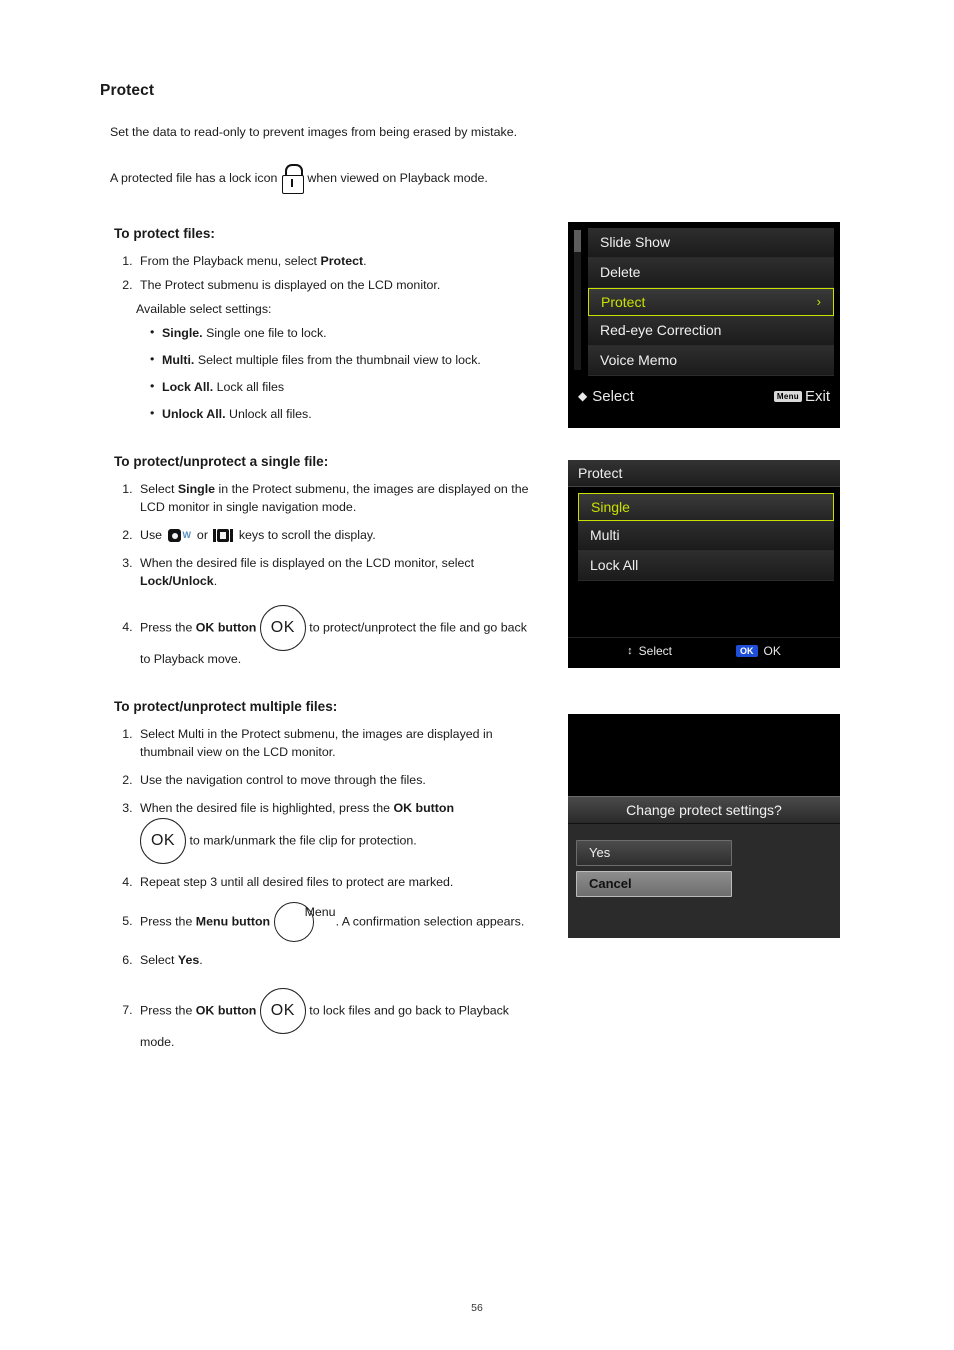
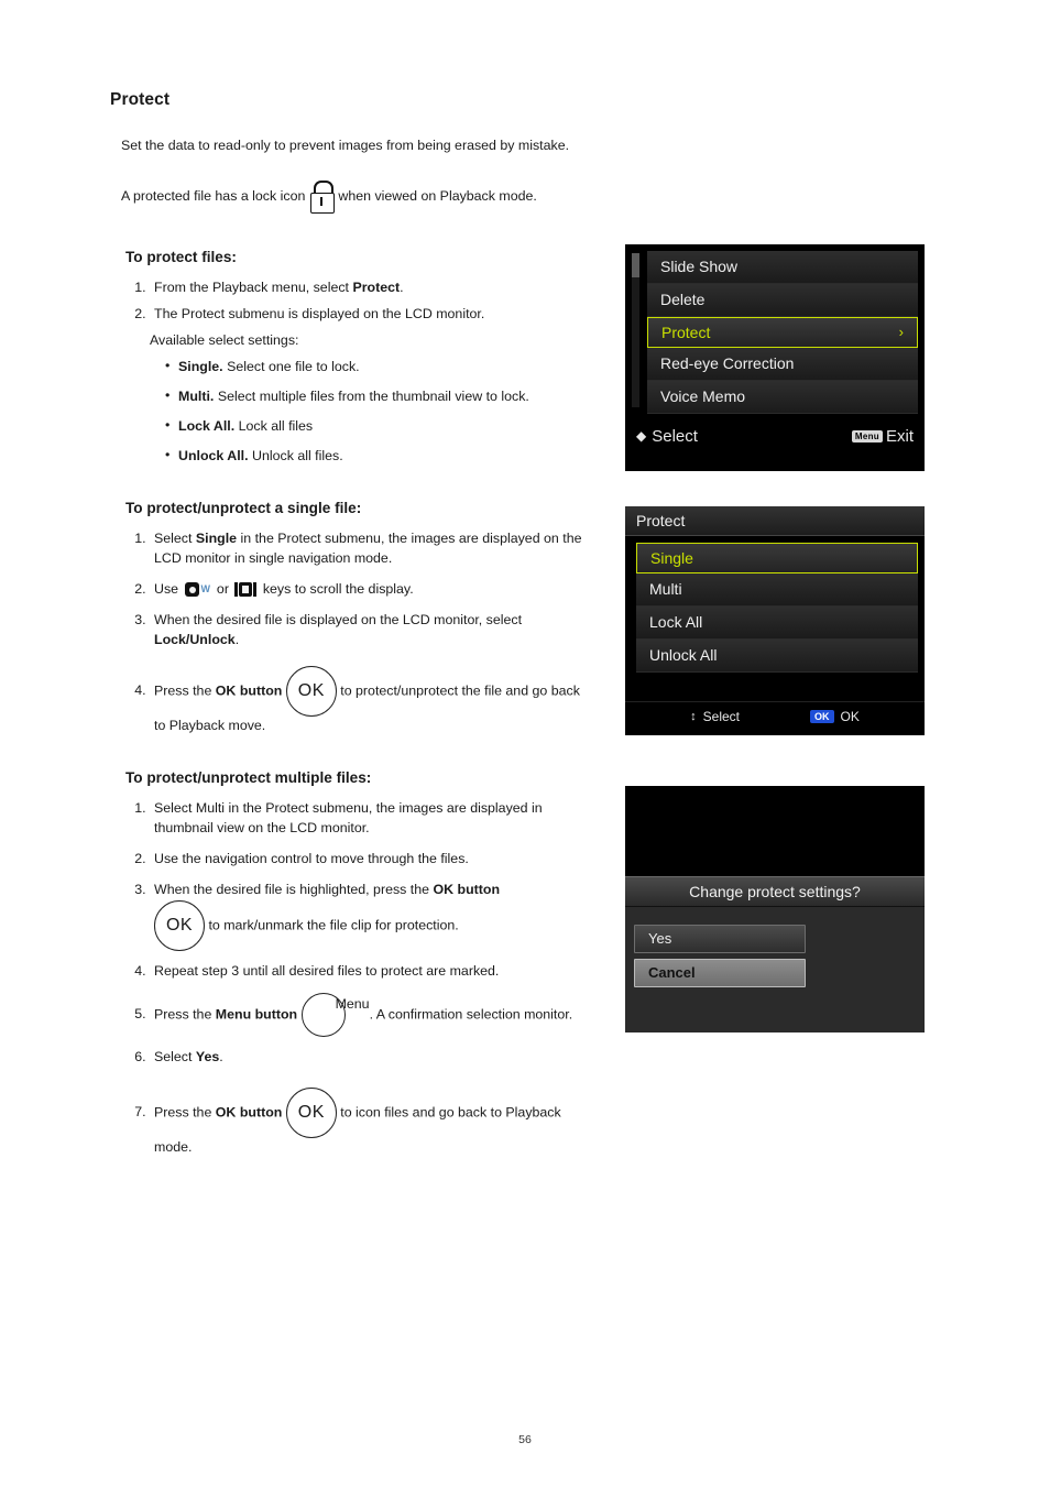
  Protect
  Set the data to read-only to prevent images from being erased by mistake.
  A protected file has a lock icon
  when viewed on Playback mode.
  To protect files:
  From the Playback menu, select Protect.
  The Protect submenu is displayed on the LCD monitor.
  Available select settings:
- Single. Single one file to lock.
+ Single. Select one file to lock.
  Multi. Select multiple files from the thumbnail view to lock.
  Lock All. Lock all files
  Unlock All. Unlock all files.
  To protect/unprotect a single file:
  Select Single in the Protect submenu, the images are displayed on the LCD monitor in single navigation mode.
  Use
  W
  or keys to scroll the display.
  When the desired file is displayed on the LCD monitor, select Lock/Unlock.
  Press the OK button OK to protect/unprotect the file and go back to Playback move.
  To protect/unprotect multiple files:
  Select Multi in the Protect submenu, the images are displayed in thumbnail view on the LCD monitor.
  Use the navigation control to move through the files.
  When the desired file is highlighted, press the OK button
  OK to mark/unmark the file clip for protection.
  Repeat step 3 until all desired files to protect are marked.
  Press the Menu button
  Menu
- . A confirmation selection appears.
+ . A confirmation selection monitor.
  Select Yes.
- Press the OK button OK to lock files and go back to Playback mode.
+ Press the OK button OK to icon files and go back to Playback mode.
  Slide Show
  Delete
  Protect
  ›
  Red-eye Correction
  Voice Memo
  ◆
  Select
  Menu
  Exit
  Protect
  Single
  Multi
  Lock All
+ Unlock All
  ↕
  Select
  OK
  OK
  Change protect settings?
  Yes
  Cancel
  56
